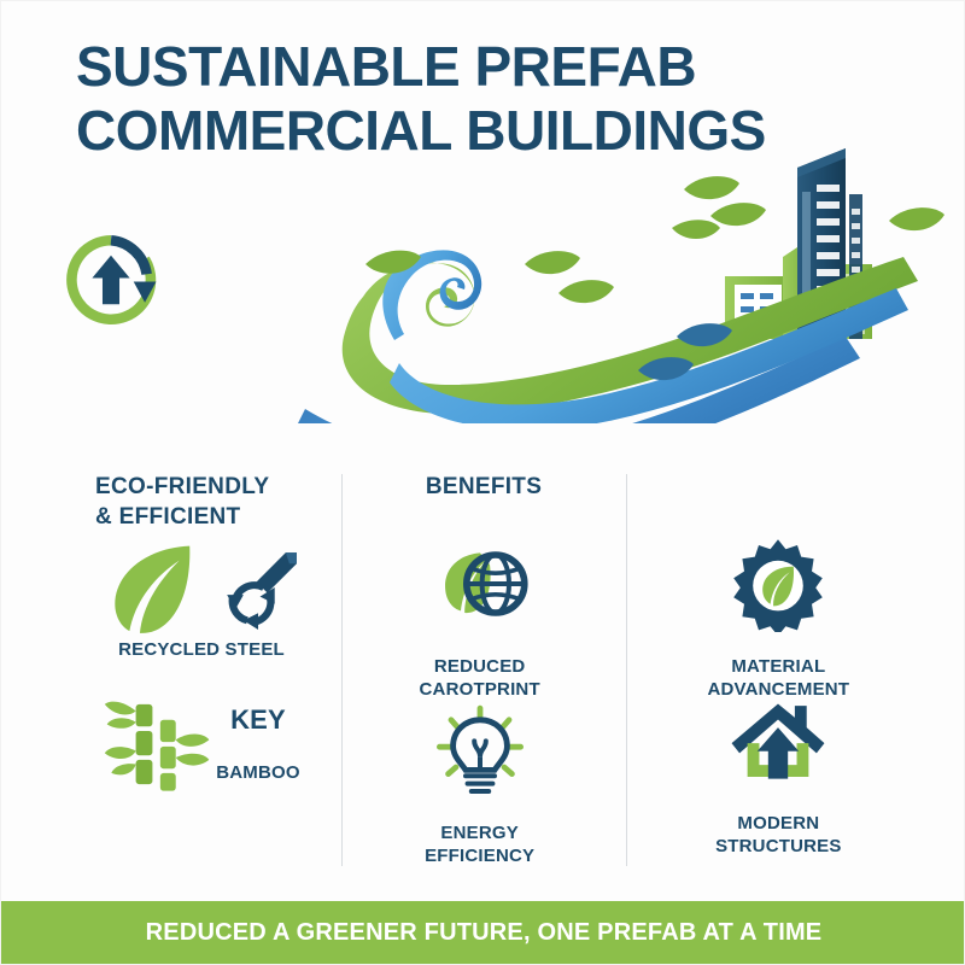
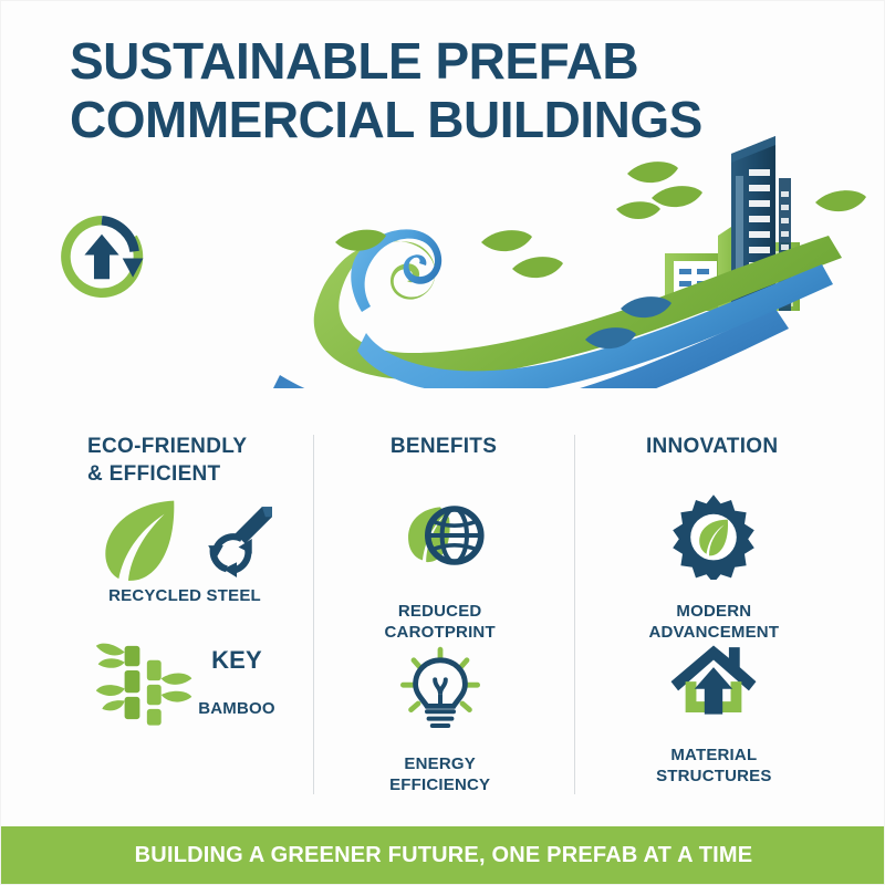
  SUSTAINABLE PREFAB
  COMMERCIAL BUILDINGS
  ECO-FRIENDLY
  & EFFICIENT
  RECYCLED STEEL
  KEY
  BAMBOO
  BENEFITS
  REDUCED
  CAROTPRINT
  ENERGY
  EFFICIENCY
+ INNOVATION
- MATERIAL
+ MODERN
  ADVANCEMENT
- MODERN
+ MATERIAL
  STRUCTURES
- REDUCED A GREENER FUTURE, ONE PREFAB AT A TIME
+ BUILDING A GREENER FUTURE, ONE PREFAB AT A TIME
